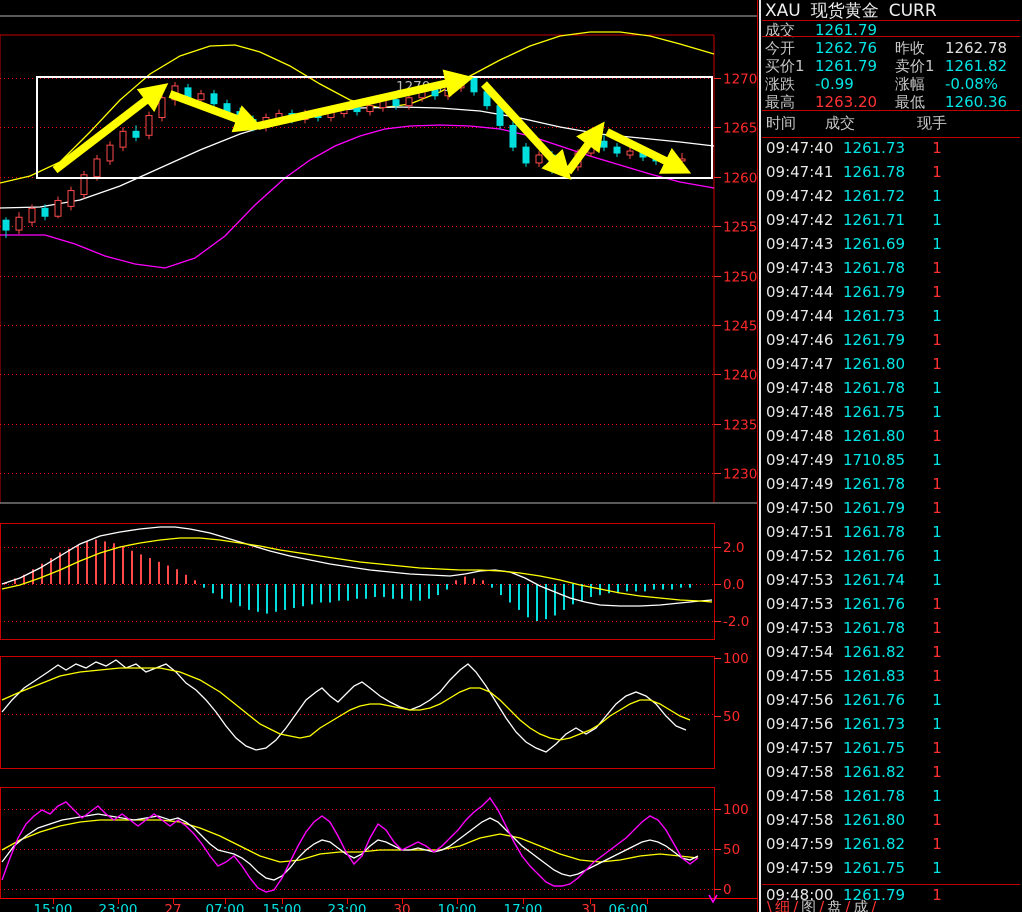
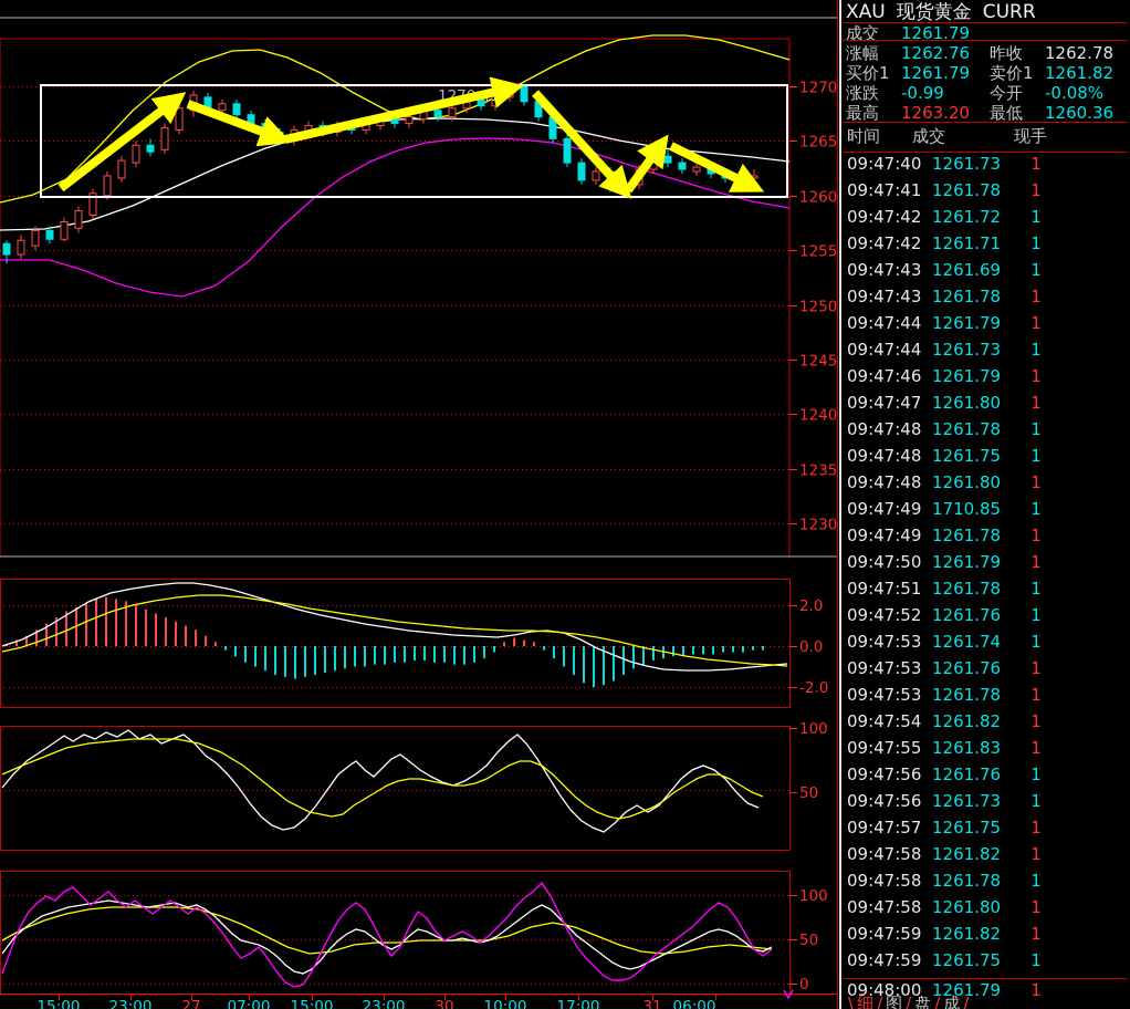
  2.0
  0.0
  -2.0
  100
  50
  100
  50
  0
  15:00
  23:00
  27
  07:00
  15:00
  23:00
  30
  10:00
  17:00
  31
  06:00
  XAU 现货黄金 CURR
  成交
  1261.79
- 今开
+ 涨幅
  1262.76
  昨收
  1262.78
  买价1
  1261.79
  卖价1
  1261.82
  涨跌
  -0.99
- 涨幅
+ 今开
  -0.08%
  最高
  1263.20
  最低
  1260.36
  时间
  成交
  现手
  09:47:40
  1261.73
  1
  09:47:41
  1261.78
  1
  09:47:42
  1261.72
  1
  09:47:42
  1261.71
  1
  09:47:43
  1261.69
  1
  09:47:43
  1261.78
  1
  09:47:44
  1261.79
  1
  09:47:44
  1261.73
  1
  09:47:46
  1261.79
  1
  09:47:47
  1261.80
  1
  09:47:48
  1261.78
  1
  09:47:48
  1261.75
  1
  09:47:48
  1261.80
  1
  09:47:49
  1710.85
  1
  09:47:49
  1261.78
  1
  09:47:50
  1261.79
  1
  09:47:51
  1261.78
  1
  09:47:52
  1261.76
  1
  09:47:53
  1261.74
  1
  09:47:53
  1261.76
  1
  09:47:53
  1261.78
  1
  09:47:54
  1261.82
  1
  09:47:55
  1261.83
  1
  09:47:56
  1261.76
  1
  09:47:56
  1261.73
  1
  09:47:57
  1261.75
  1
  09:47:58
  1261.82
  1
  09:47:58
  1261.78
  1
  09:47:58
  1261.80
  1
  09:47:59
  1261.82
  1
  09:47:59
  1261.75
  1
  09:48:00
  1261.79
  1
  \ 细 / 图 / 盘 / 成 /
